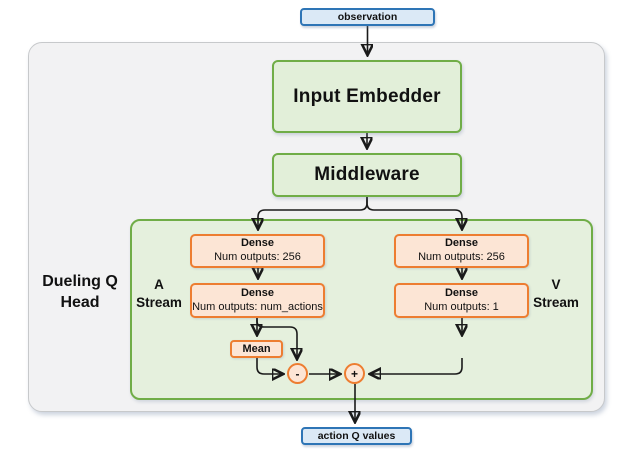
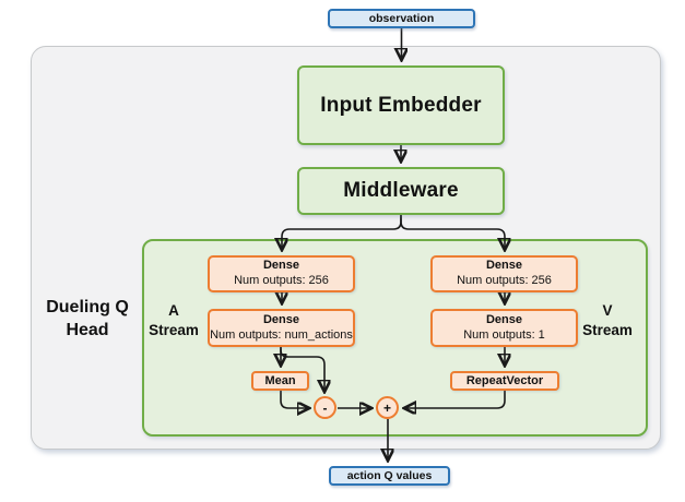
  observation
  Input Embedder
  Middleware
  Dueling Q
  Head
  A
  Stream
  V
  Stream
  Dense
  Num outputs: 256
  Dense
  Num outputs: num_actions
  Dense
  Num outputs: 256
  Dense
  Num outputs: 1
  Mean
+ RepeatVector
  -
  +
  action Q values
